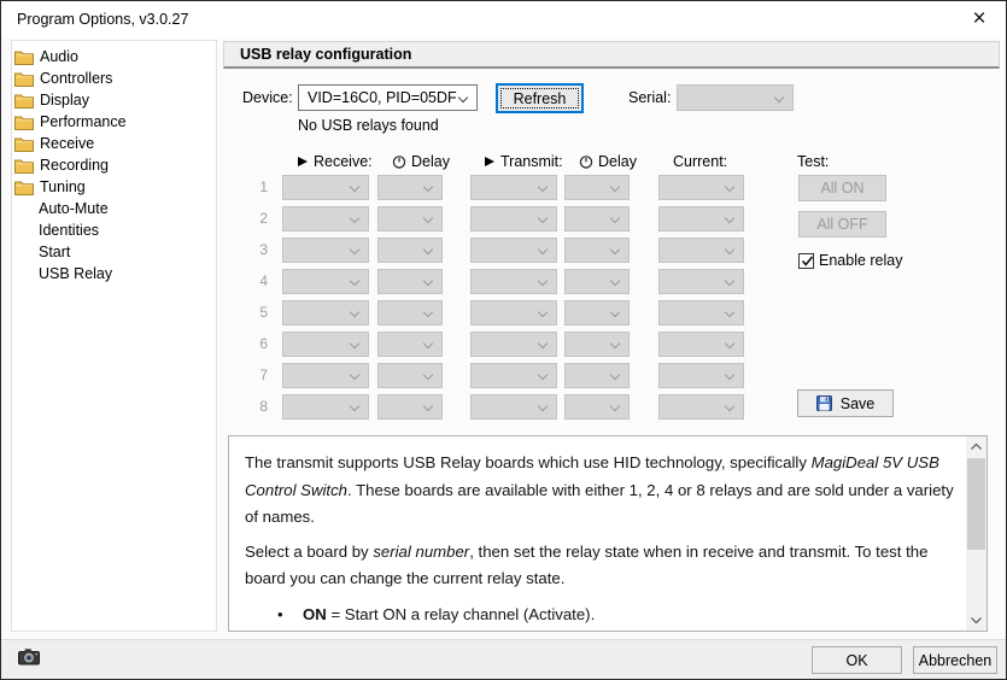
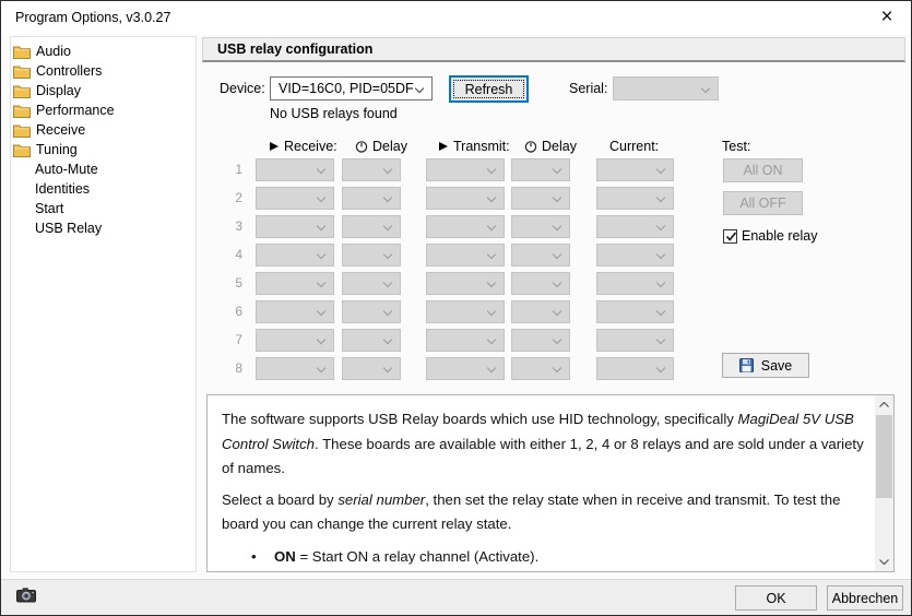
  Program Options, v3.0.27
  ×
  Audio
  Controllers
  Display
  Performance
  Receive
- Recording
  Tuning
  Auto-Mute
  Identities
  Start
  USB Relay
  USB relay configuration
  Device:
  VID=16C0, PID=05DF
  Refresh
  Serial:
  No USB relays found
  Receive:
  Delay
  Transmit:
  Delay
  Current:
  Test:
  1
  2
  3
  4
  5
  6
  7
  8
  All ON
  All OFF
  Enable relay
  Save
- The transmit supports USB Relay boards which use HID technology, specifically MagiDeal 5V USB Control Switch. These boards are available with either 1, 2, 4 or 8 relays and are sold under a variety of names.
+ The software supports USB Relay boards which use HID technology, specifically MagiDeal 5V USB Control Switch. These boards are available with either 1, 2, 4 or 8 relays and are sold under a variety of names.
  Select a board by serial number, then set the relay state when in receive and transmit. To test the board you can change the current relay state.
  •
  ON = Start ON a relay channel (Activate).
  OK
  Abbrechen
